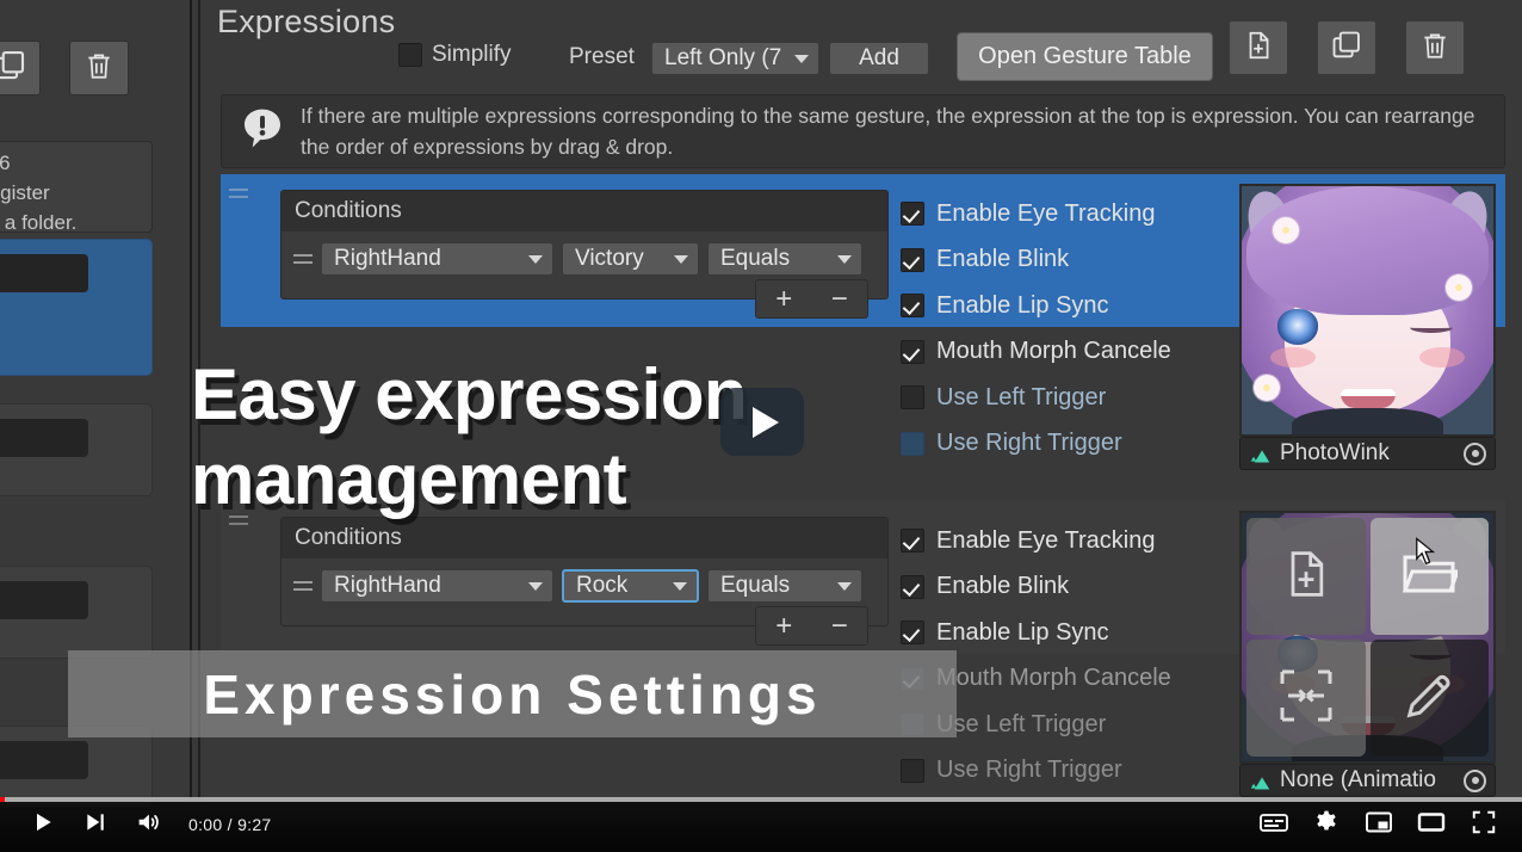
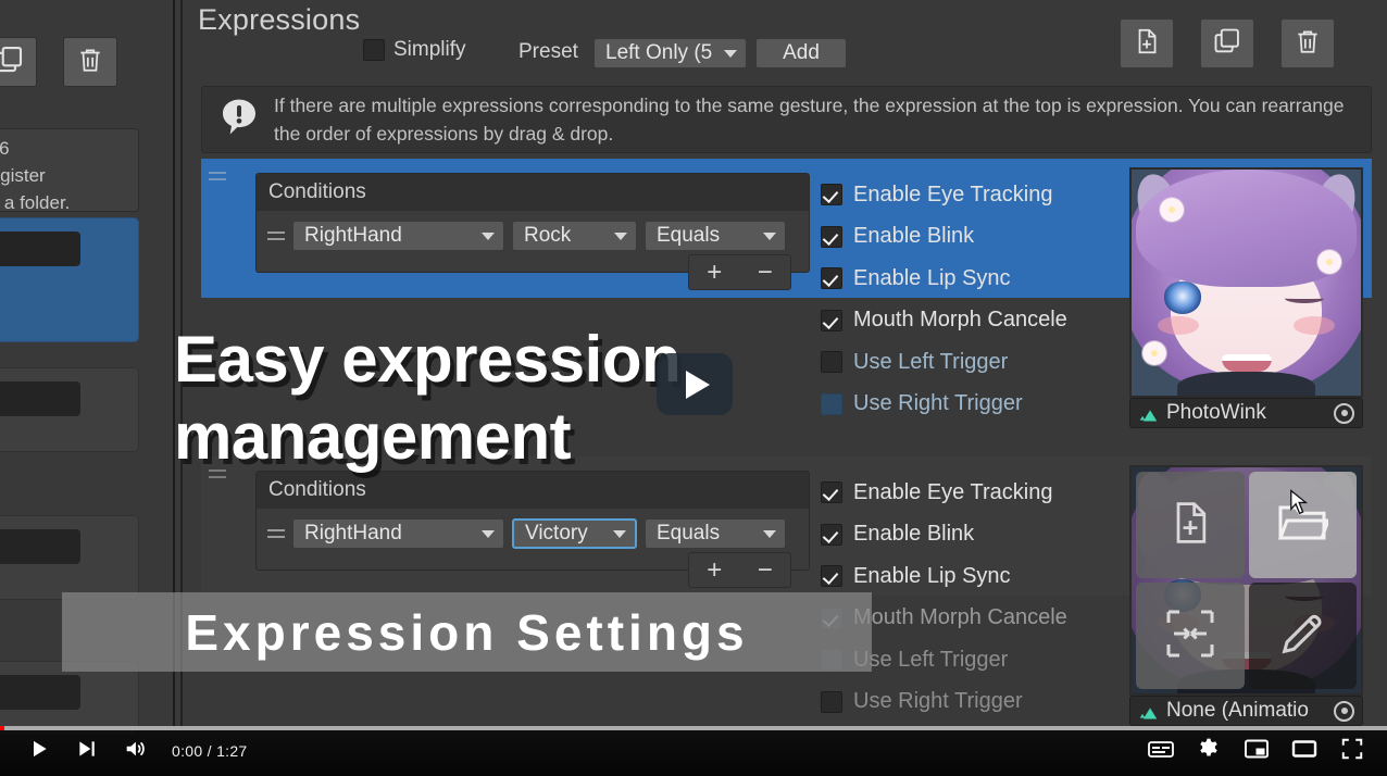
  gister
  a folder.
  Expressions
  Simplify
  Preset
- Left Only (7
+ Left Only (5
  Add
- Open Gesture Table
  If there are multiple expressions corresponding to the same gesture, the expression at the top is expression. You can rearrange the order of expressions by drag & drop.
  Conditions
  RightHand
- Victory
+ Rock
  Equals
  +
  −
  Enable Eye Tracking
  Enable Blink
  Enable Lip Sync
  Mouth Morph Cancele
  Use Left Trigger
  Use Right Trigger
  PhotoWink
  Conditions
  RightHand
- Rock
+ Victory
  Equals
  +
  −
  Enable Eye Tracking
  Enable Blink
  Enable Lip Sync
  Mouth Morph Cancele
  Use Left Trigger
  Use Right Trigger
  None (Animatio
  Easy expression
  management
  Expression Settings
- 0:00 / 9:27
+ 0:00 / 1:27
